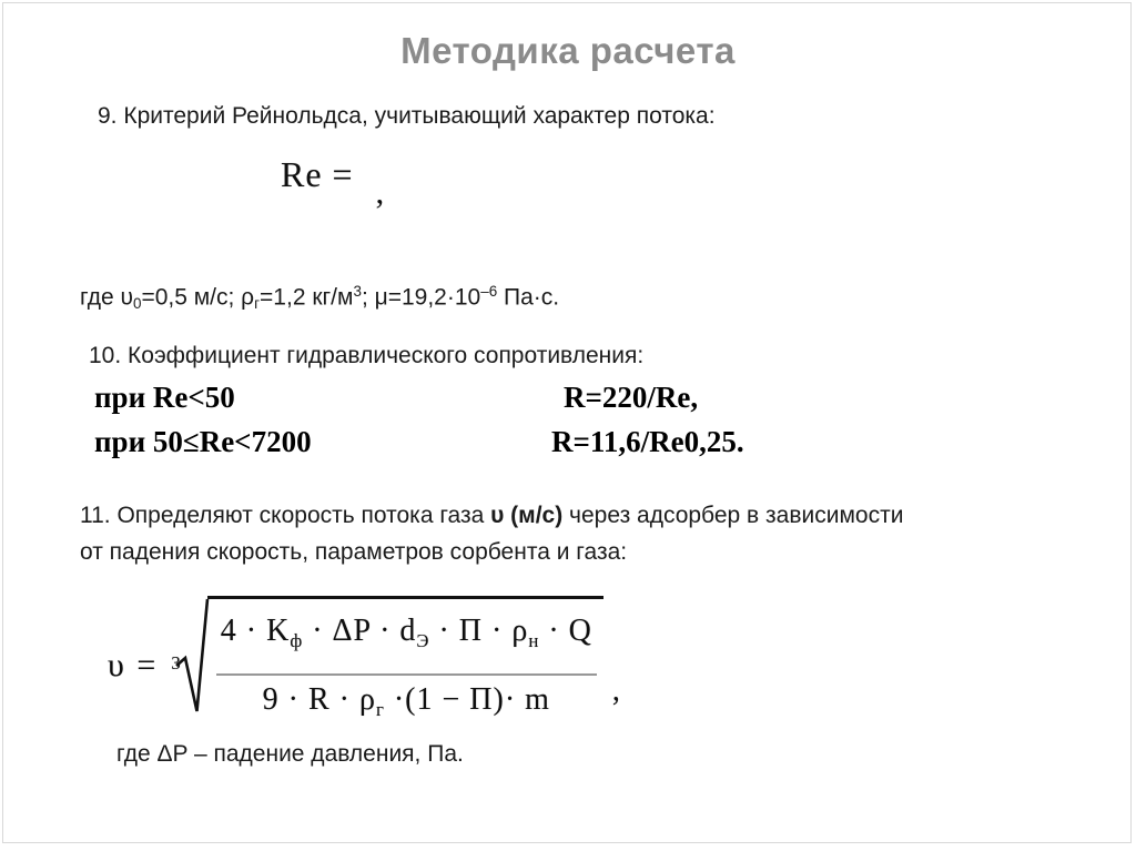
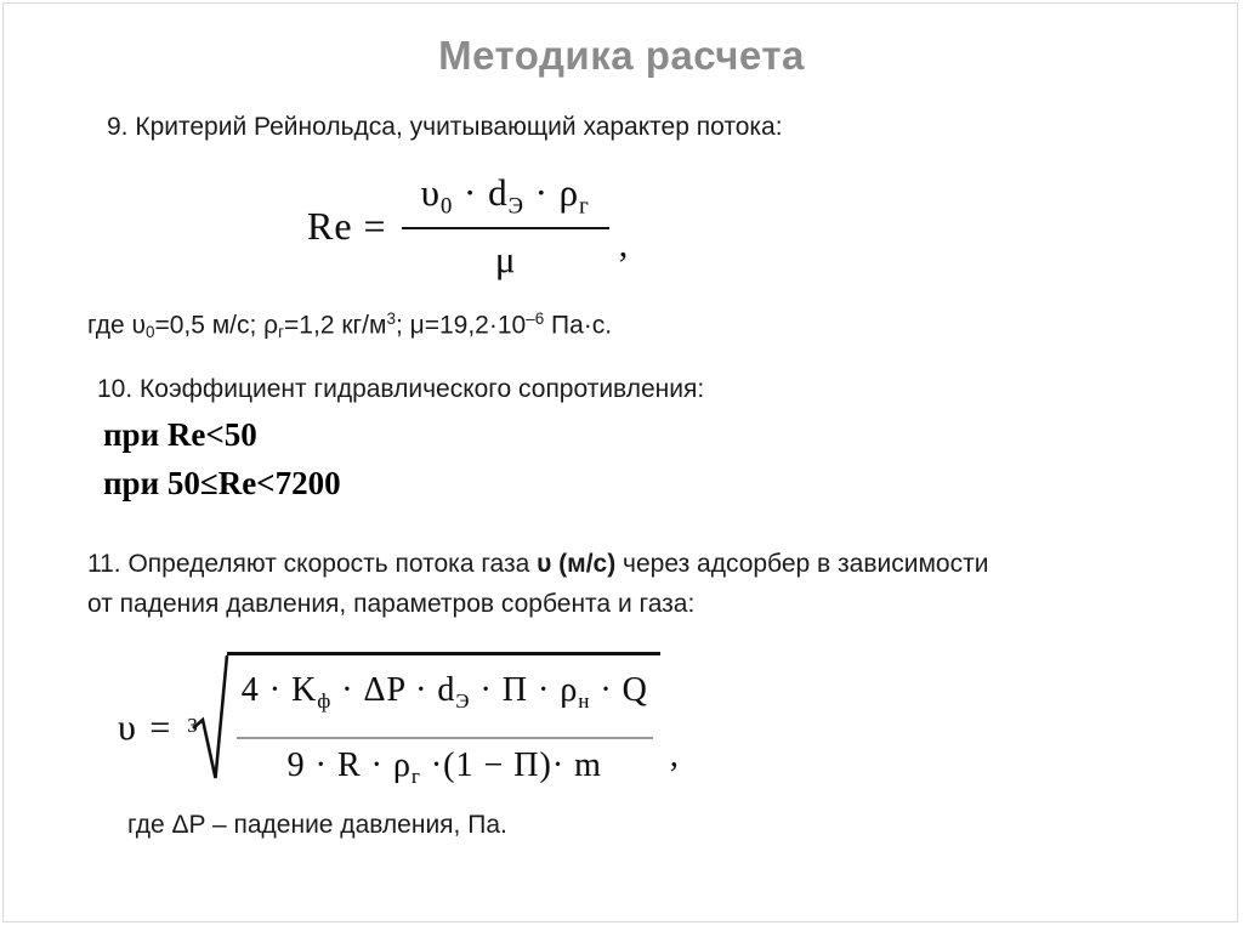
  Методика расчета
  9. Критерий Рейнольдса, учитывающий характер потока:
  Re =
+ υ0 · dЭ · ρг
+ μ
  ,
  где υ0=0,5 м/с; ρг=1,2 кг/м3; μ=19,2·10–6 Па·с.
  10. Коэффициент гидравлического сопротивления:
  при Re<50
- R=220/Re,
  при 50≤Re<7200
- R=11,6/Re0,25.
  11. Определяют скорость потока газа υ (м/с) через адсорбер в зависимости
- от падения скорость, параметров сорбента и газа:
+ от падения давления, параметров сорбента и газа:
  υ =
  3
  4 · Kф · ΔP · dЭ · П · ρн · Q
  9 · R · ρг ·(1 − П)· m
  ,
  где ΔP – падение давления, Па.
